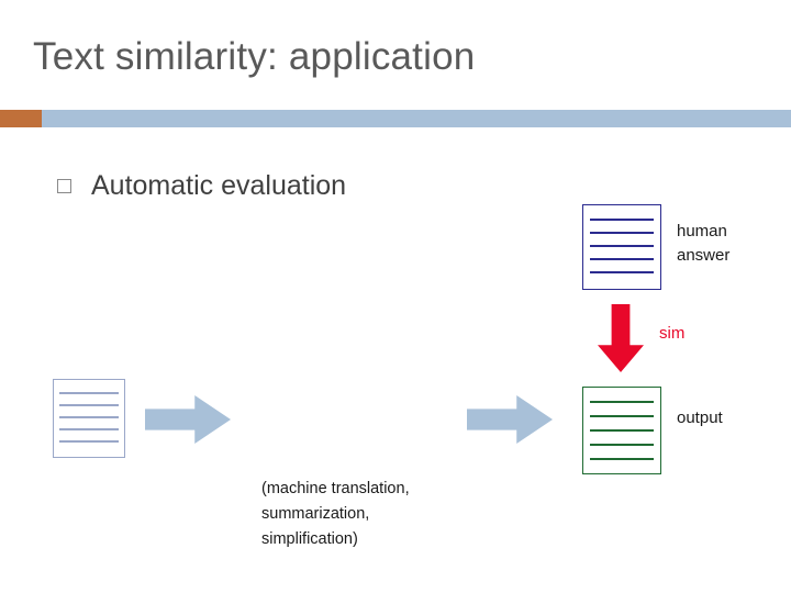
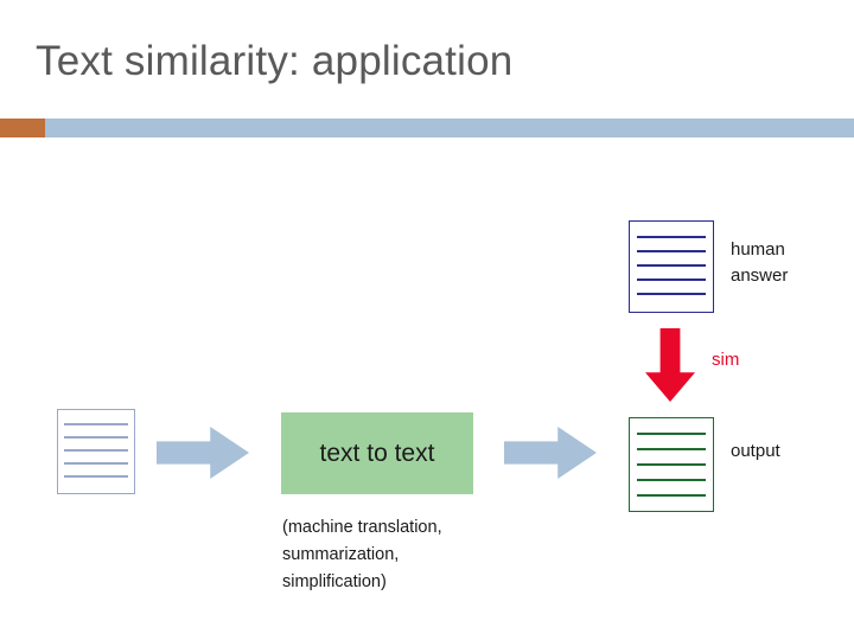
  Text similarity: application
- Automatic evaluation
  human answer
  sim
+ text to text
  (machine translation, summarization, simplification)
  output
